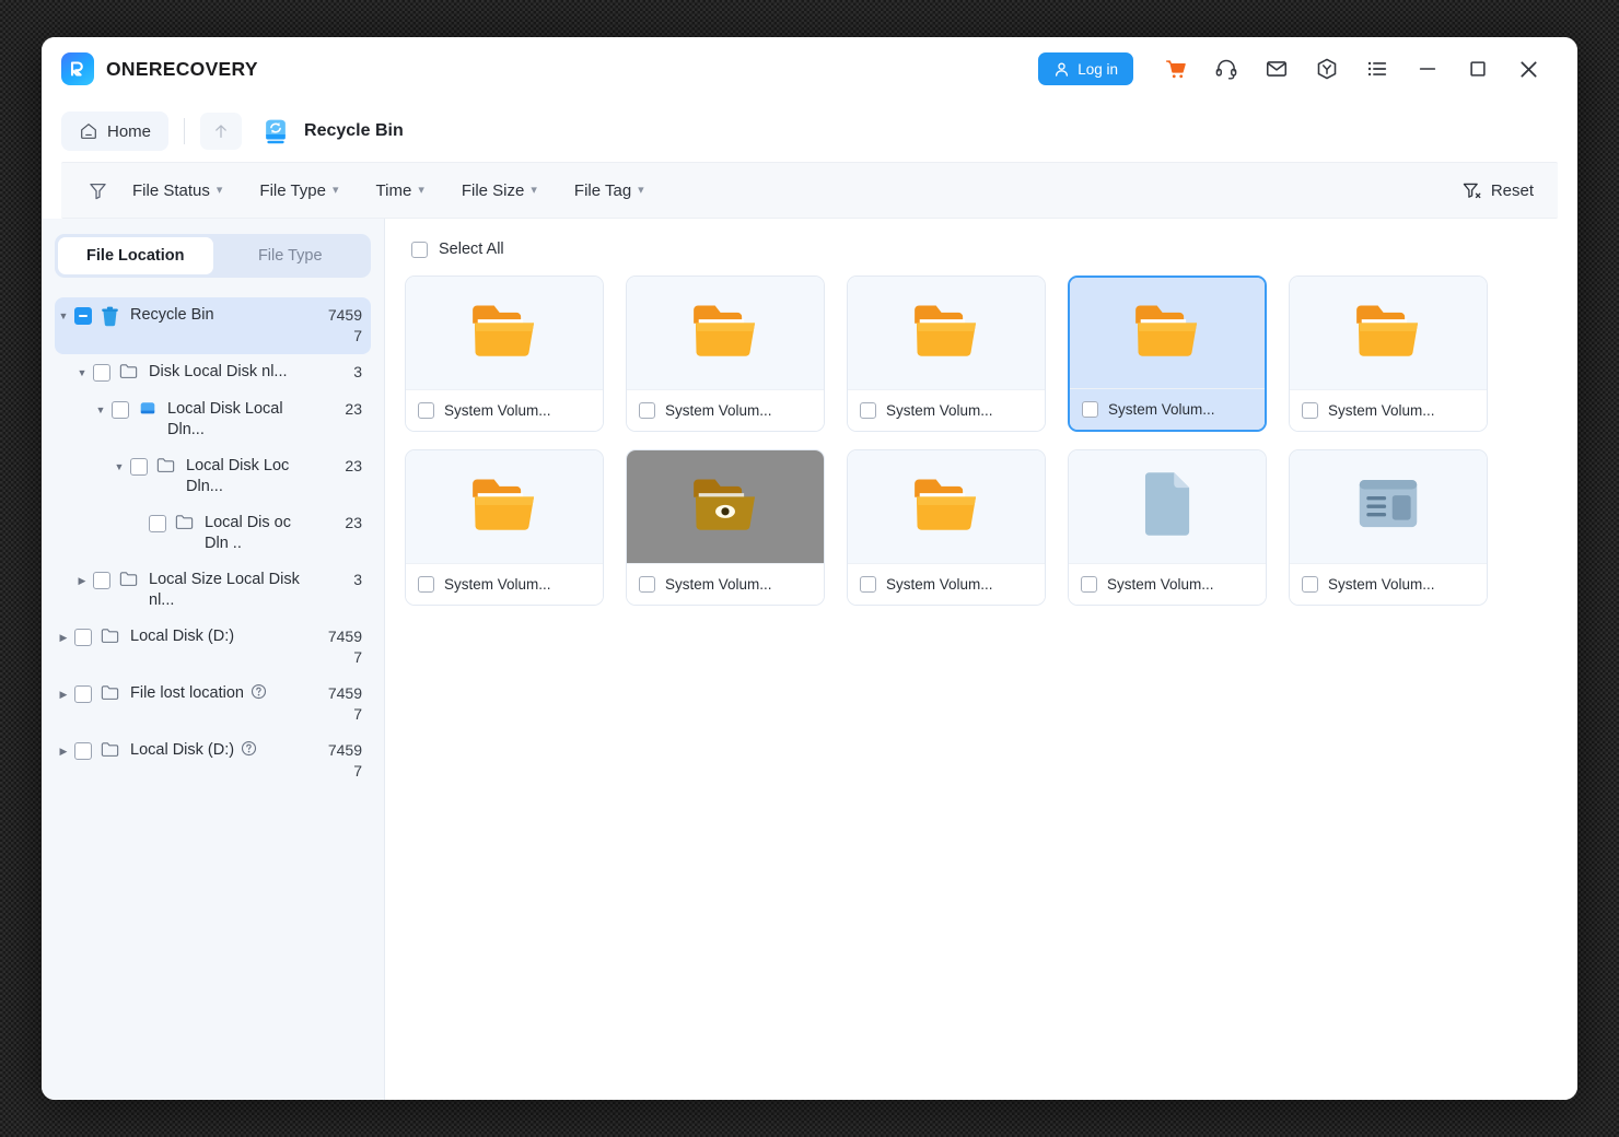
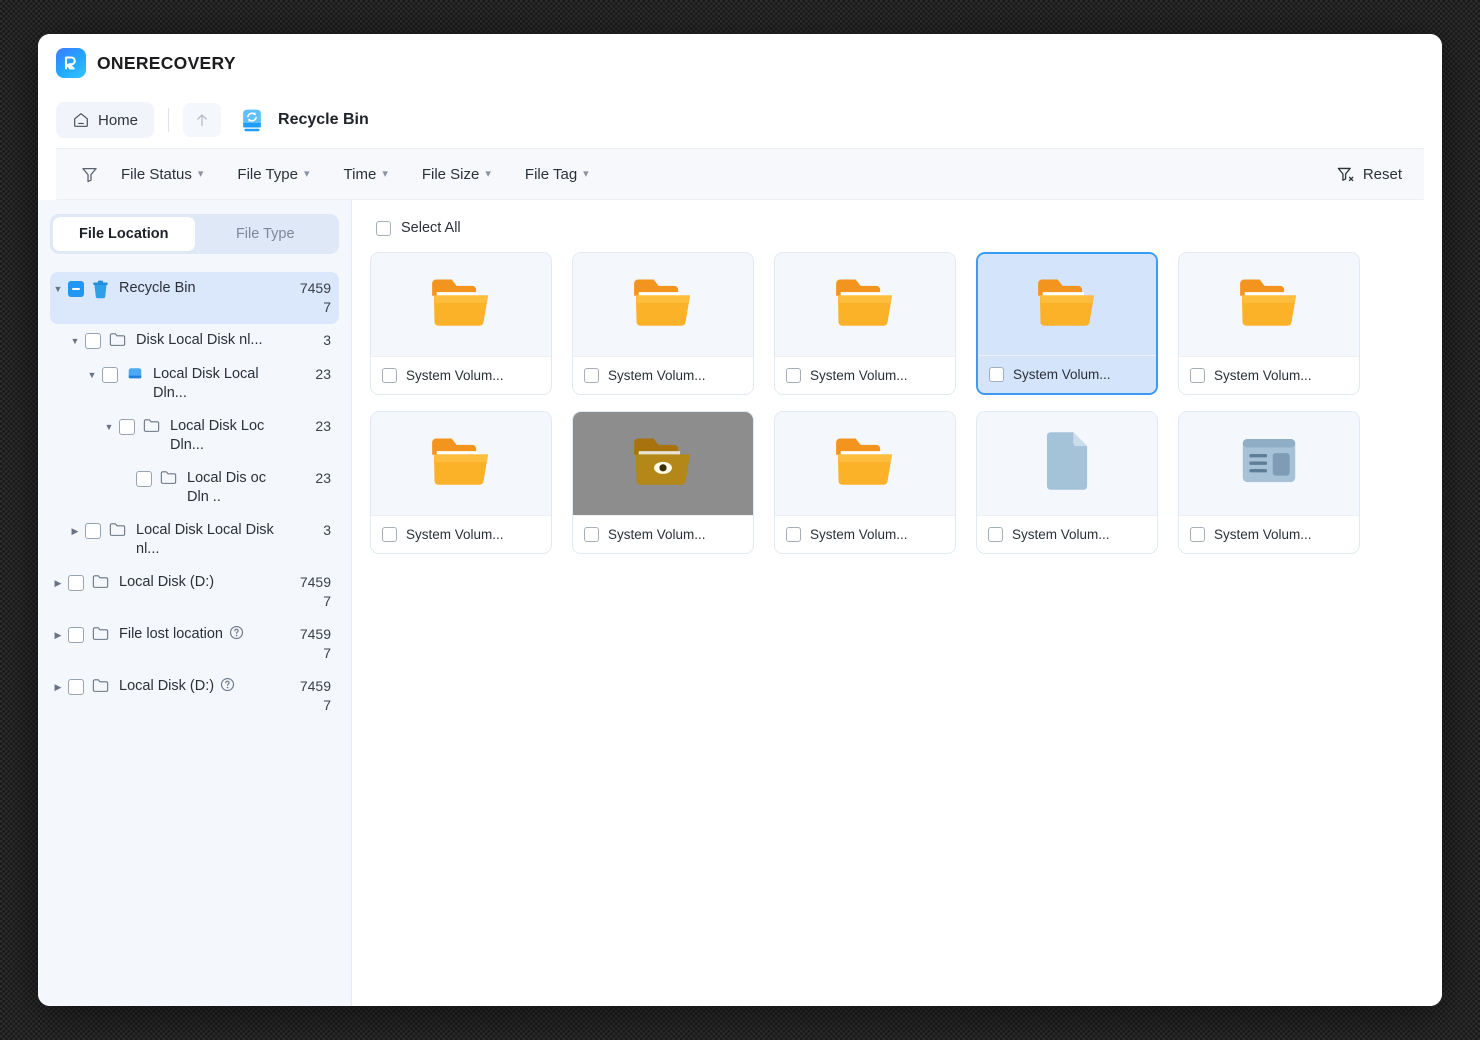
  ONERECOVERY
- Log in
  Home
  Recycle Bin
  File Status
  ▾
  File Type
  ▾
  Time
  ▾
  File Size
  ▾
  File Tag
  ▾
  Reset
  File Location
  File Type
  ▼
  Recycle Bin
  74597
  ▼
  Disk Local Disk nl...
  3
  ▼
  Local Disk Local Dln...
  23
  ▼
  Local Disk Loc Dln...
  23
  Local Dis oc Dln ..
  23
  ▶
- Local Size Local Disk nl...
+ Local Disk Local Disk nl...
  3
  ▶
  Local Disk (D:)
  74597
  ▶
  File lost location
  74597
  ▶
  Local Disk (D:)
  74597
  Select All
  System Volum...
  System Volum...
  System Volum...
  System Volum...
  System Volum...
  System Volum...
  System Volum...
  System Volum...
  System Volum...
  System Volum...
